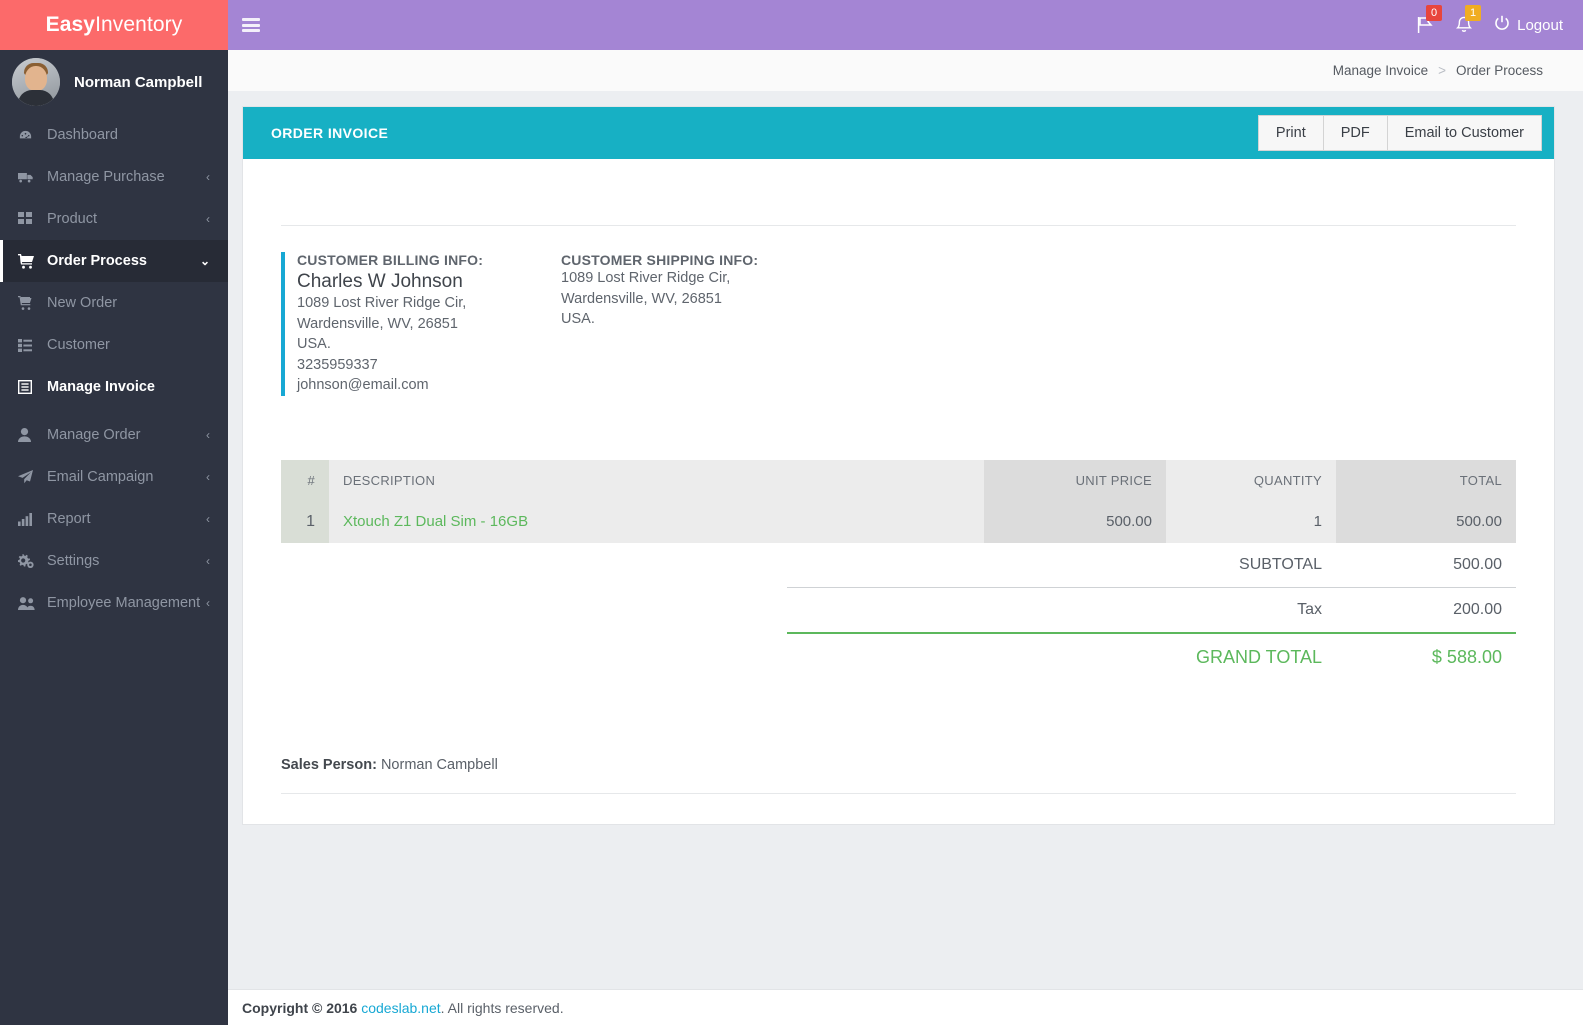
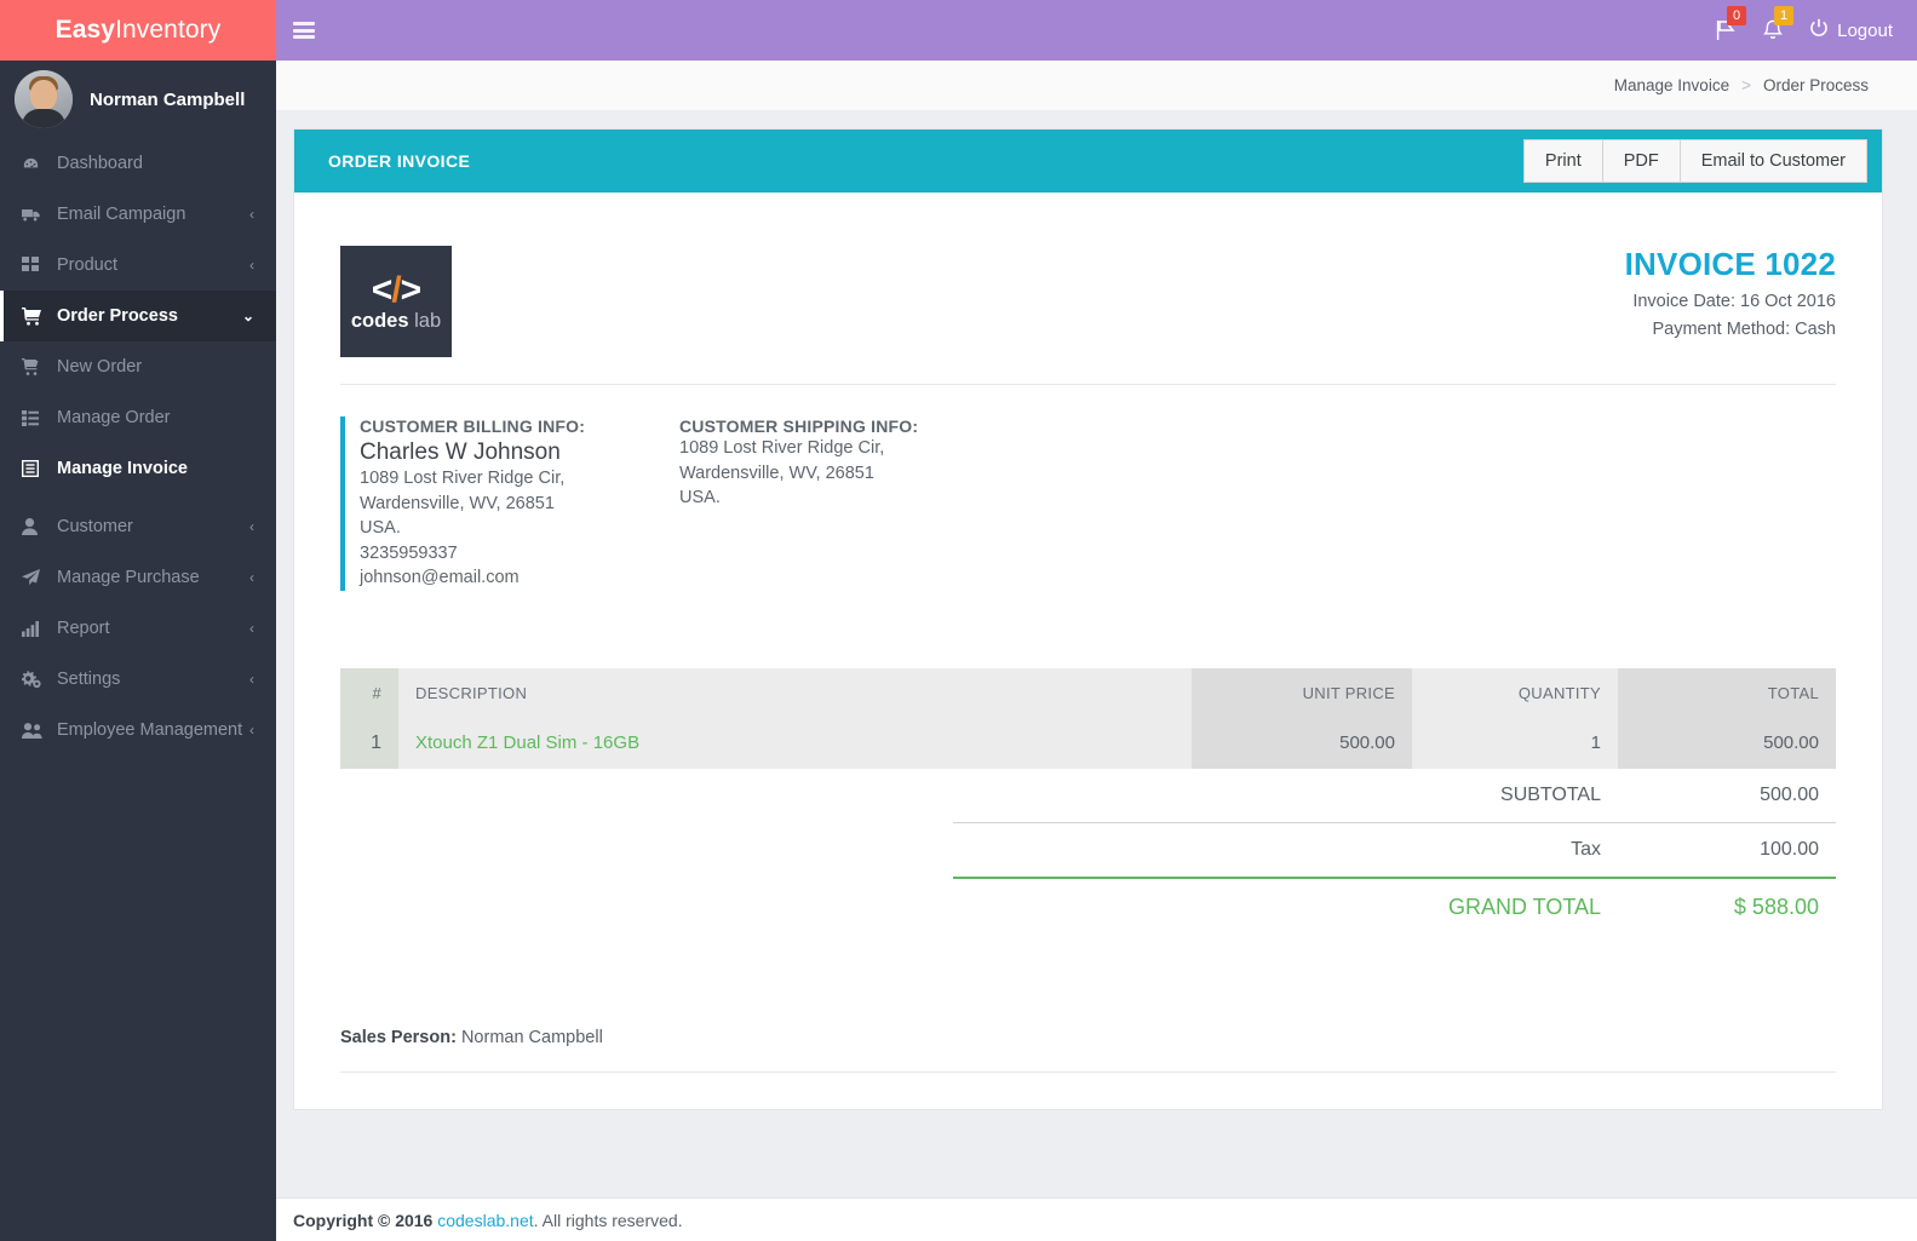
  Easy
  Inventory
  Norman Campbell
  Dashboard
- Manage Purchase
+ Email Campaign
  ‹
  Product
  ‹
  Order Process
  ⌄
  New Order
- Customer
+ Manage Order
  Manage Invoice
- Manage Order
+ Customer
  ‹
- Email Campaign
+ Manage Purchase
  ‹
  Report
  ‹
  Settings
  ‹
  Employee Management
  ‹
  0
  1
  Logout
  Manage Invoice
  >
  Order Process
  ORDER INVOICE
  Print
  PDF
  Email to Customer
+ </>
+ codes lab
+ INVOICE 1022
+ Invoice Date: 16 Oct 2016
+ Payment Method: Cash
  CUSTOMER BILLING INFO:
  Charles W Johnson
  1089 Lost River Ridge Cir,
  Wardensville, WV, 26851
  USA.
  3235959337
  johnson@email.com
  CUSTOMER SHIPPING INFO:
  1089 Lost River Ridge Cir,
  Wardensville, WV, 26851
  USA.
  #	DESCRIPTION	UNIT PRICE	QUANTITY	TOTAL
  1	Xtouch Z1 Dual Sim - 16GB	500.00	1	500.00
  	SUBTOTAL	500.00
- 	Tax	200.00
+ 	Tax	100.00
  	GRAND TOTAL	$ 588.00
  Sales Person: Norman Campbell
  Copyright © 2016
  codeslab.net
  . All rights reserved.
